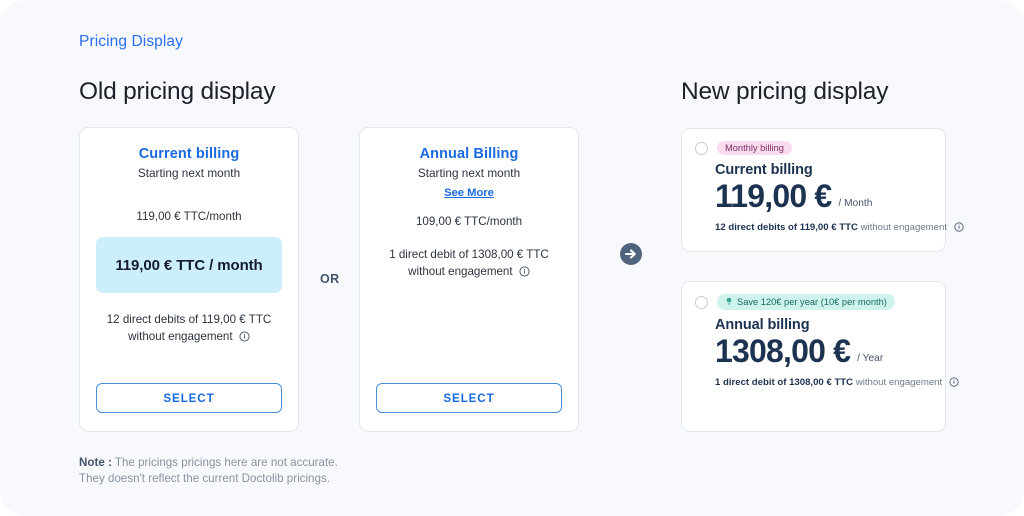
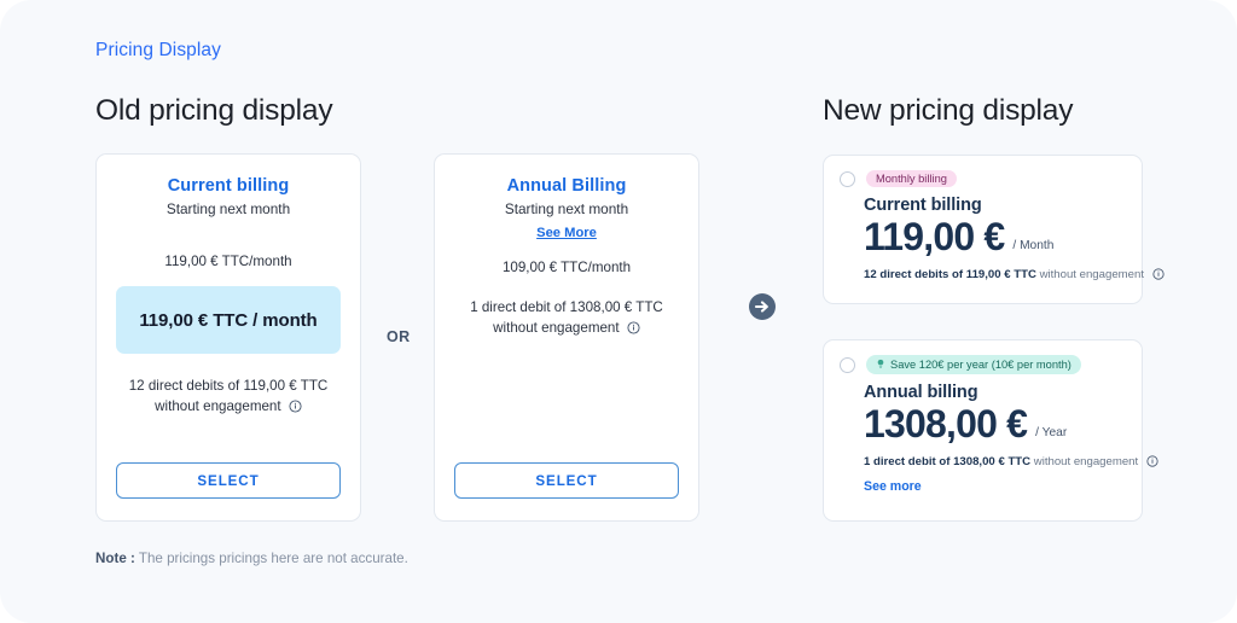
  Pricing Display
  Old pricing display
  New pricing display
  Current billing
  Starting next month
  119,00 € TTC/month
  119,00 € TTC / month
  12 direct debits of 119,00 € TTC
  without engagement
  SELECT
  OR
  Annual Billing
  Starting next month
  See More
  109,00 € TTC/month
  1 direct debit of 1308,00 € TTC
  without engagement
  SELECT
  Monthly billing
  Current billing
  119,00 €
  / Month
  12 direct debits of 119,00 € TTC without engagement
  Save 120€ per year (10€ per month)
  Annual billing
  1308,00 €
  / Year
  1 direct debit of 1308,00 € TTC without engagement
+ See more
  Note : The pricings pricings here are not accurate.
- They doesn't reflect the current Doctolib pricings.
